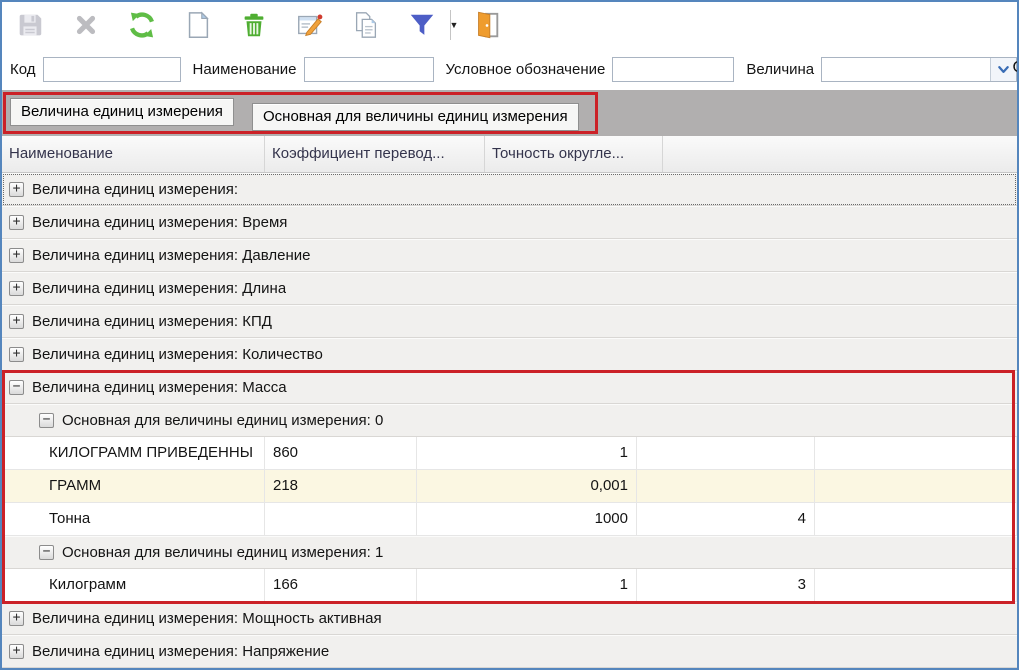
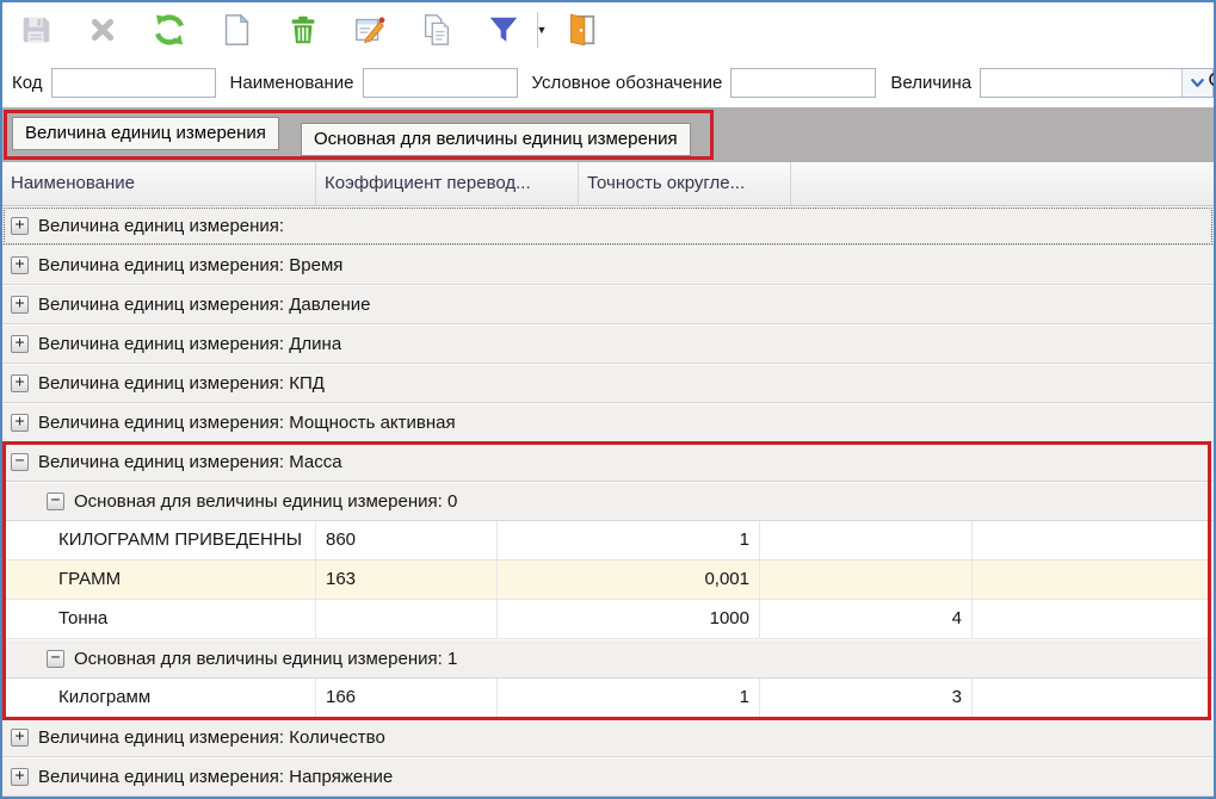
  ▼
  Код
  Наименование
  Условное обозначение
  Величина
  Величина единиц измерения
  Основная для величины единиц измерения
  Наименование
  Коэффициент перевод...
  Точность округле...
  +
  Величина единиц измерения:
  +
  Величина единиц измерения: Время
  +
  Величина единиц измерения: Давление
  +
  Величина единиц измерения: Длина
  +
  Величина единиц измерения: КПД
  +
- Величина единиц измерения: Количество
+ Величина единиц измерения: Мощность активная
  −
  Величина единиц измерения: Масса
  −
  Основная для величины единиц измерения: 0
  КИЛОГРАММ ПРИВЕДЕННЫ
  860
  1
  ГРАММ
- 218
+ 163
  0,001
  Тонна
  1000
  4
  −
  Основная для величины единиц измерения: 1
  Килограмм
  166
  1
  3
  +
- Величина единиц измерения: Мощность активная
+ Величина единиц измерения: Количество
  +
  Величина единиц измерения: Напряжение
